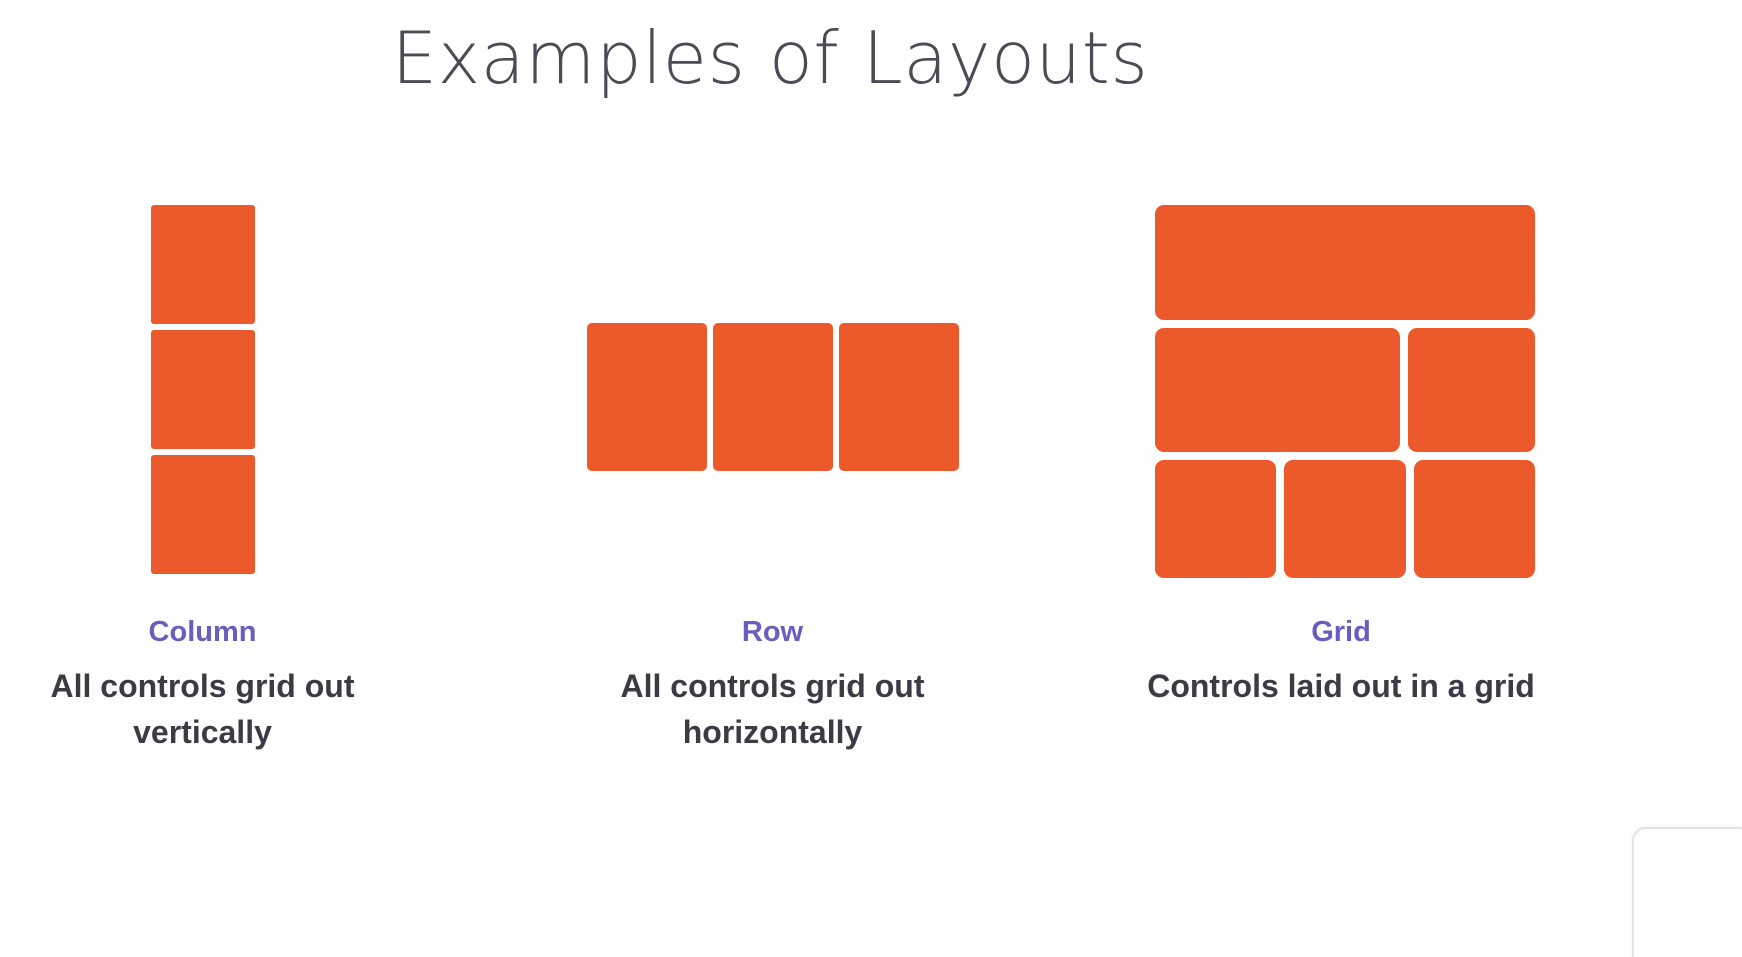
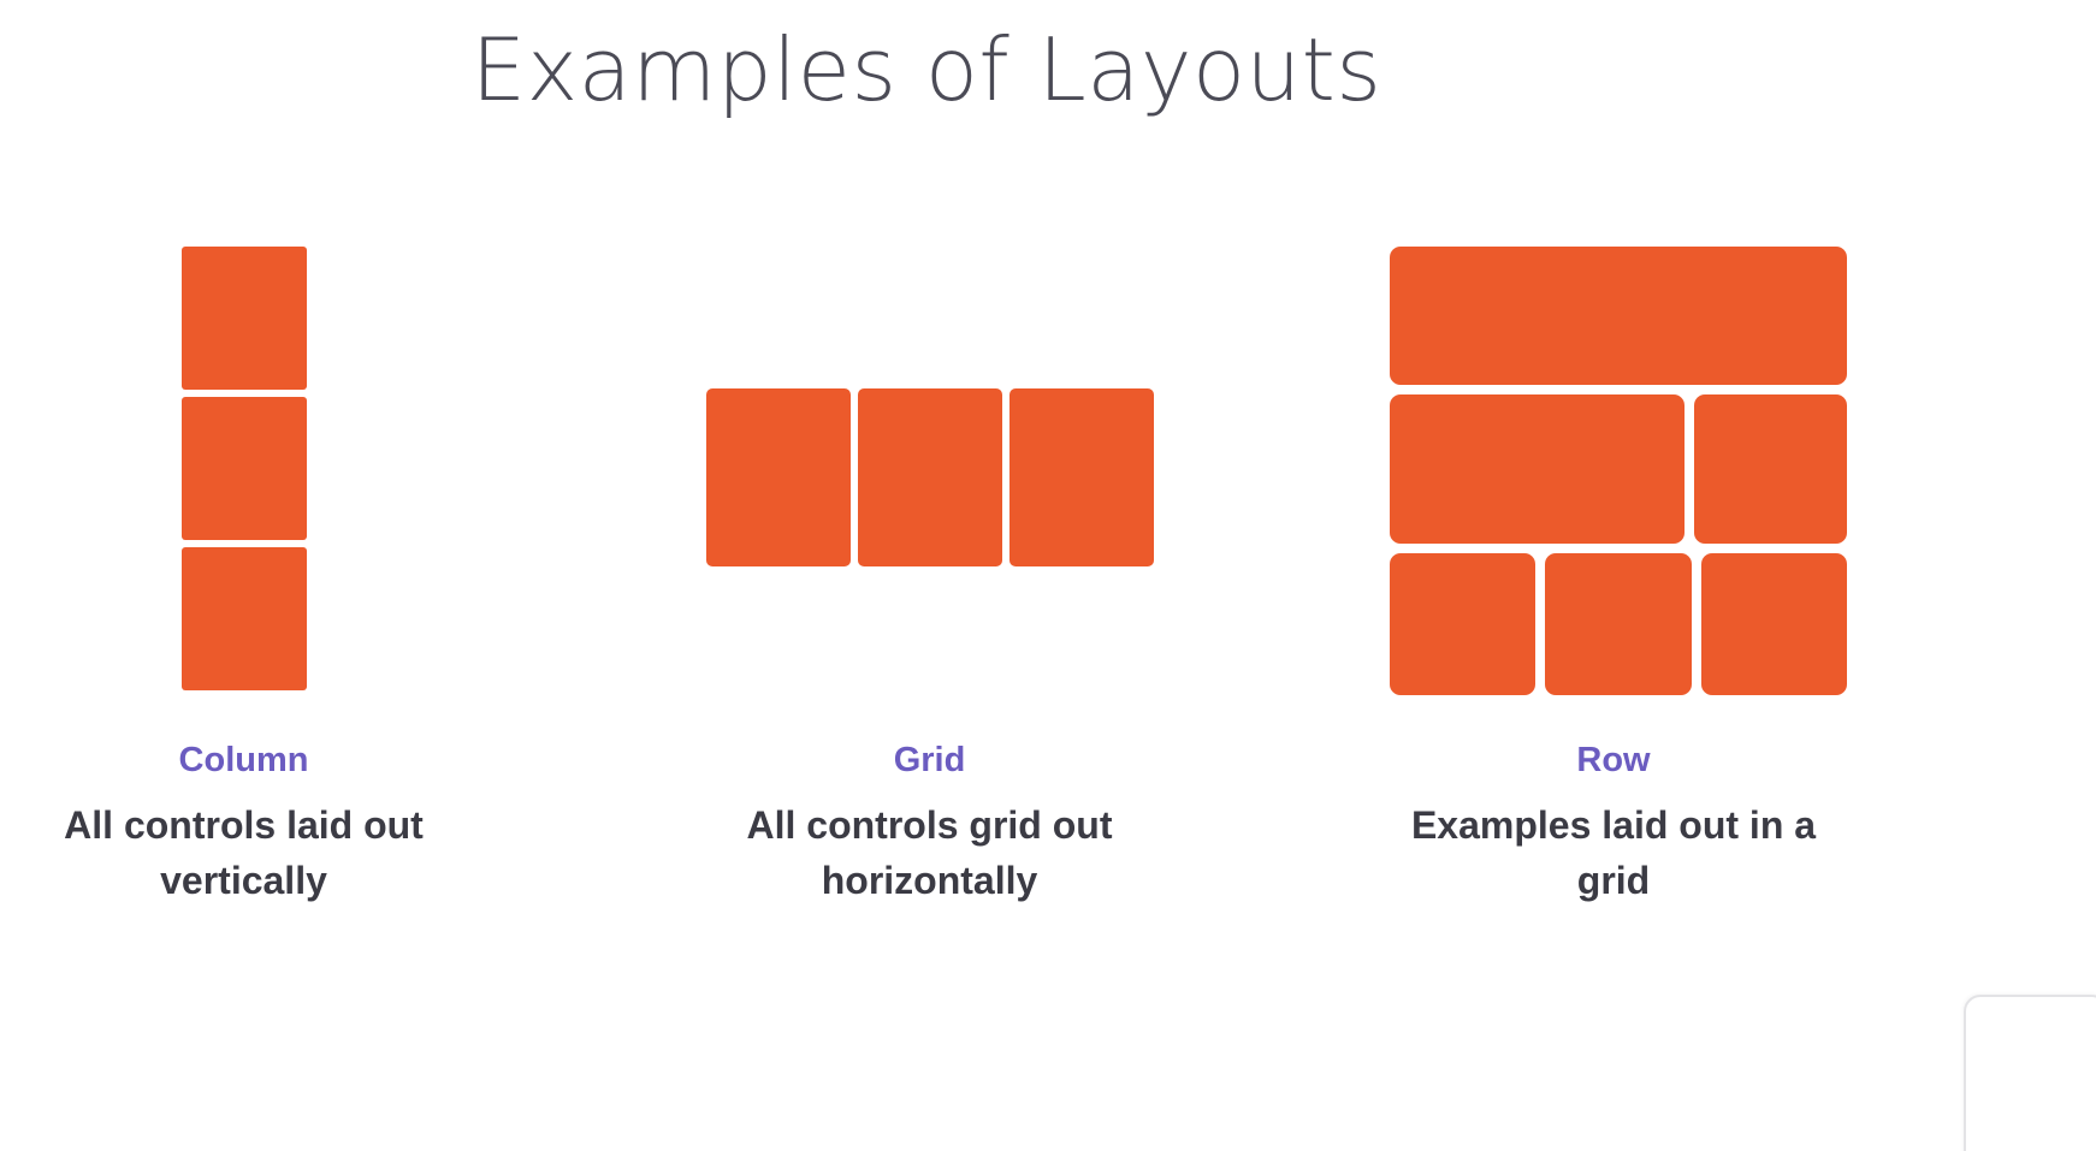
  Examples of Layouts
  Column
- All controls grid out vertically
+ All controls laid out vertically
- Row
+ Grid
  All controls grid out horizontally
- Grid
+ Row
- Controls laid out in a grid
+ Examples laid out in a grid
